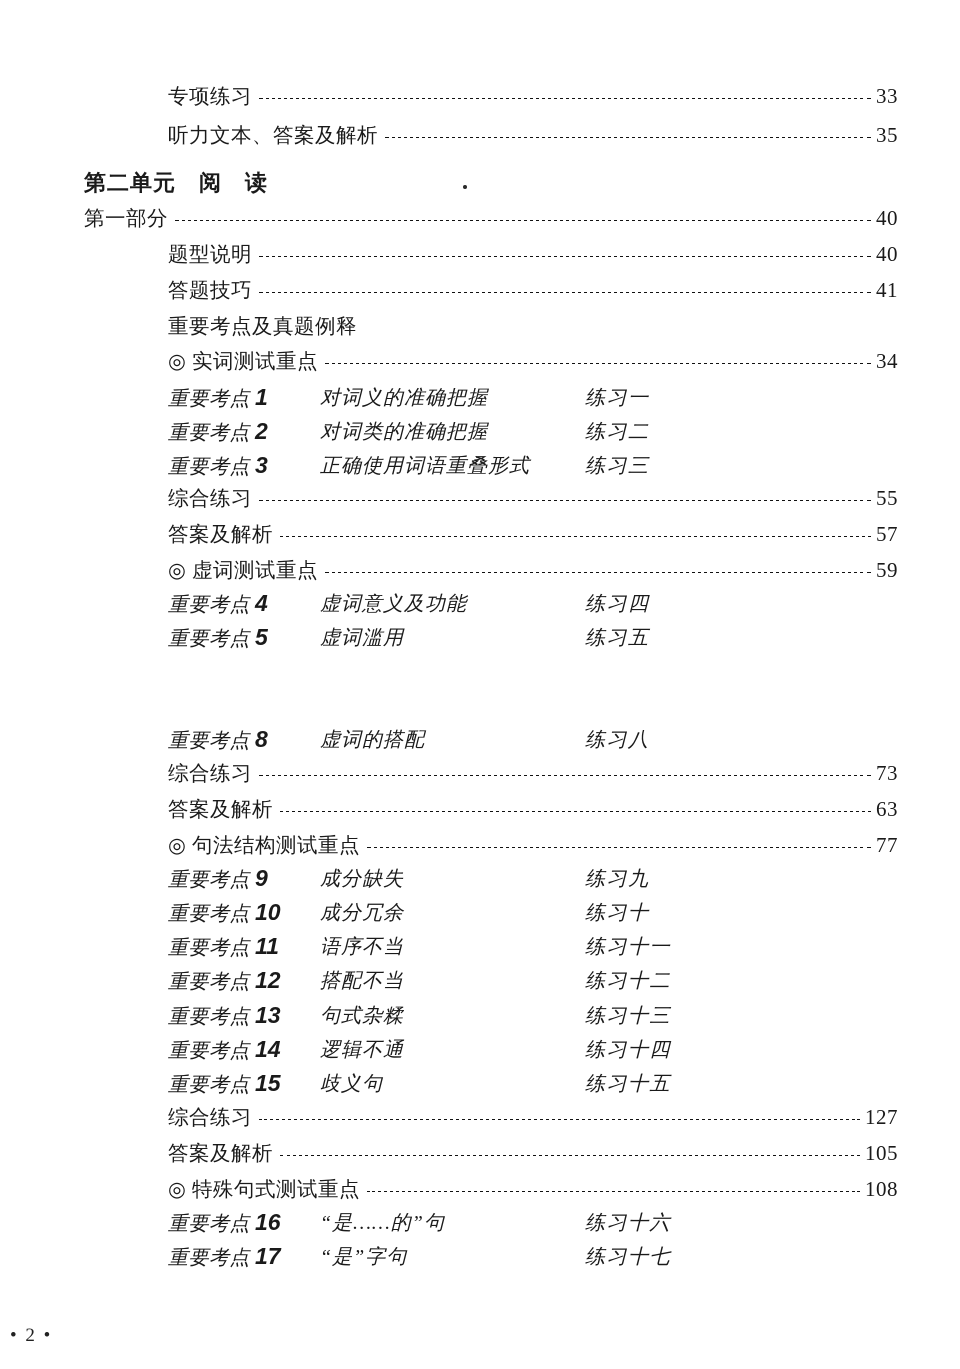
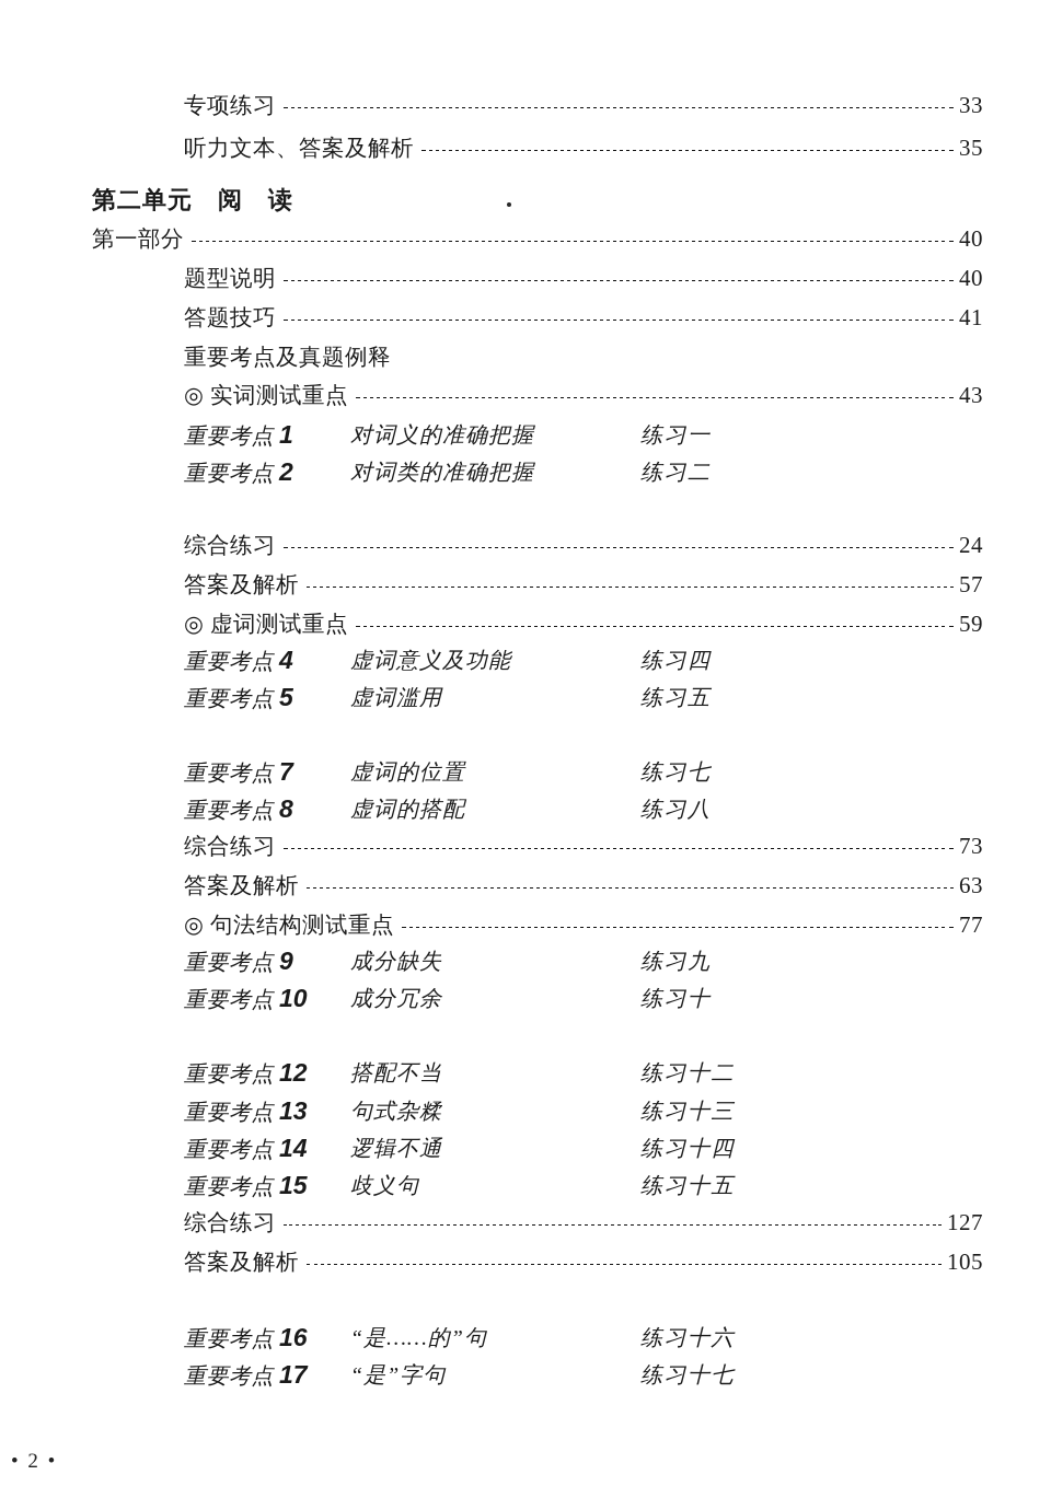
  专项练习
  33
  听力文本、答案及解析
  35
  第二单元 阅 读
  第一部分
  40
  题型说明
  40
  答题技巧
  41
  重要考点及真题例释
  ◎ 实词测试重点
- 34
+ 43
  重要考点 1
  对词义的准确把握
  练习一
  重要考点 2
  对词类的准确把握
  练习二
- 重要考点 3
- 正确使用词语重叠形式
- 练习三
  综合练习
- 55
+ 24
  答案及解析
  57
  ◎ 虚词测试重点
  59
  重要考点 4
  虚词意义及功能
  练习四
  重要考点 5
  虚词滥用
  练习五
+ 重要考点 7
+ 虚词的位置
+ 练习七
  重要考点 8
  虚词的搭配
  练习八
  综合练习
  73
  答案及解析
  63
  ◎ 句法结构测试重点
  77
  重要考点 9
  成分缺失
  练习九
  重要考点 10
  成分冗余
  练习十
- 重要考点 11
- 语序不当
- 练习十一
  重要考点 12
  搭配不当
  练习十二
  重要考点 13
  句式杂糅
  练习十三
  重要考点 14
  逻辑不通
  练习十四
  重要考点 15
  歧义句
  练习十五
  综合练习
  127
  答案及解析
  105
- ◎ 特殊句式测试重点
- 108
  重要考点 16
  “是……的”句
  练习十六
  重要考点 17
  “是”字句
  练习十七
  • 2 •
